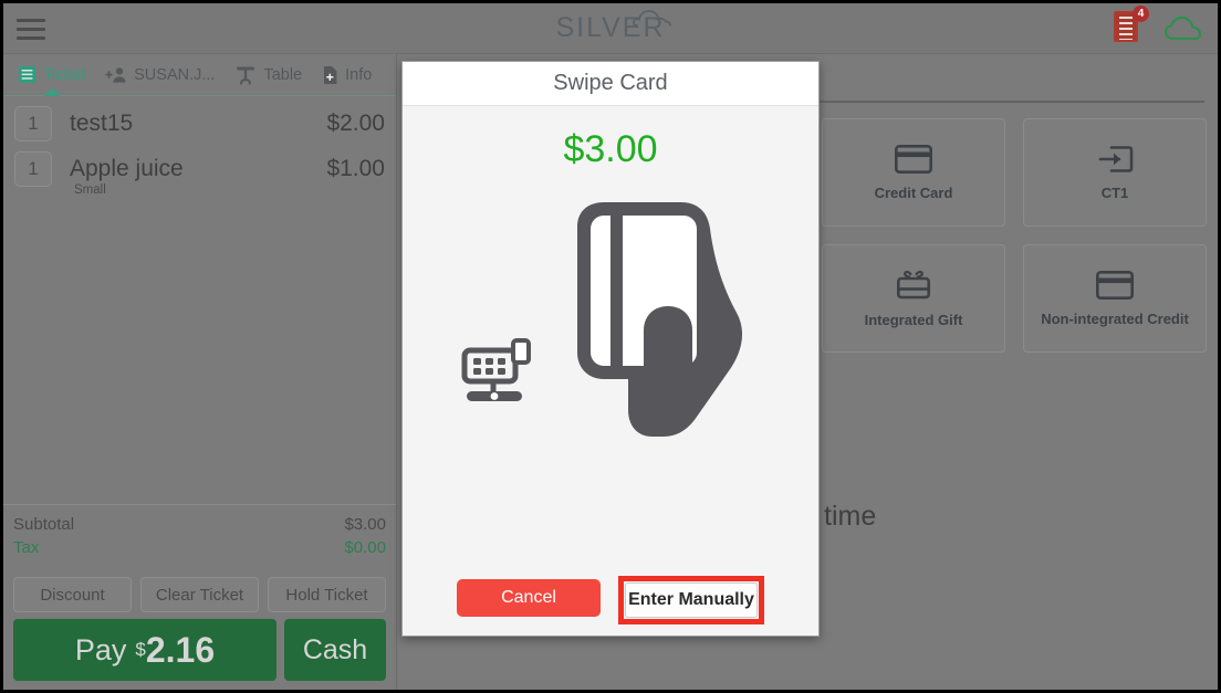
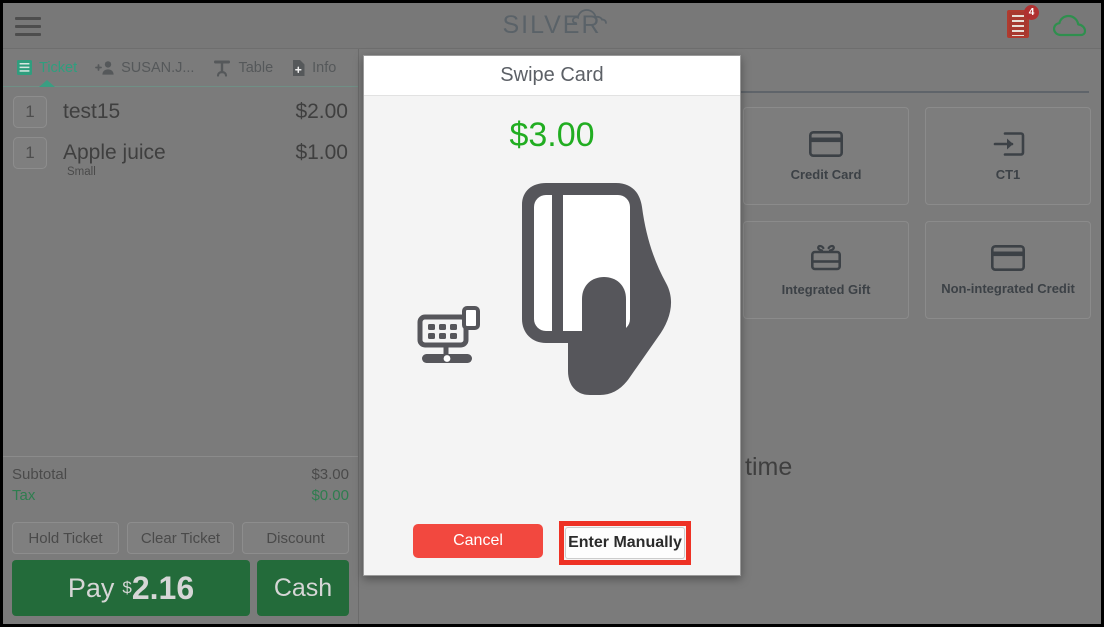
  SILVER
  4
  Ticket
  SUSAN.J...
  Table
  Info
  1
  test15
  $2.00
  1
  Apple juice
  $1.00
  Small
  Subtotal
  $3.00
  Tax
  $0.00
- Discount
+ Hold Ticket
  Clear Ticket
- Hold Ticket
+ Discount
  Pay
  $
  2.16
  Cash
  Credit Card
  CT1
  Integrated Gift
  Non-integrated Credit
  Swipe Card
  $3.00
  Cancel
  Enter Manually
